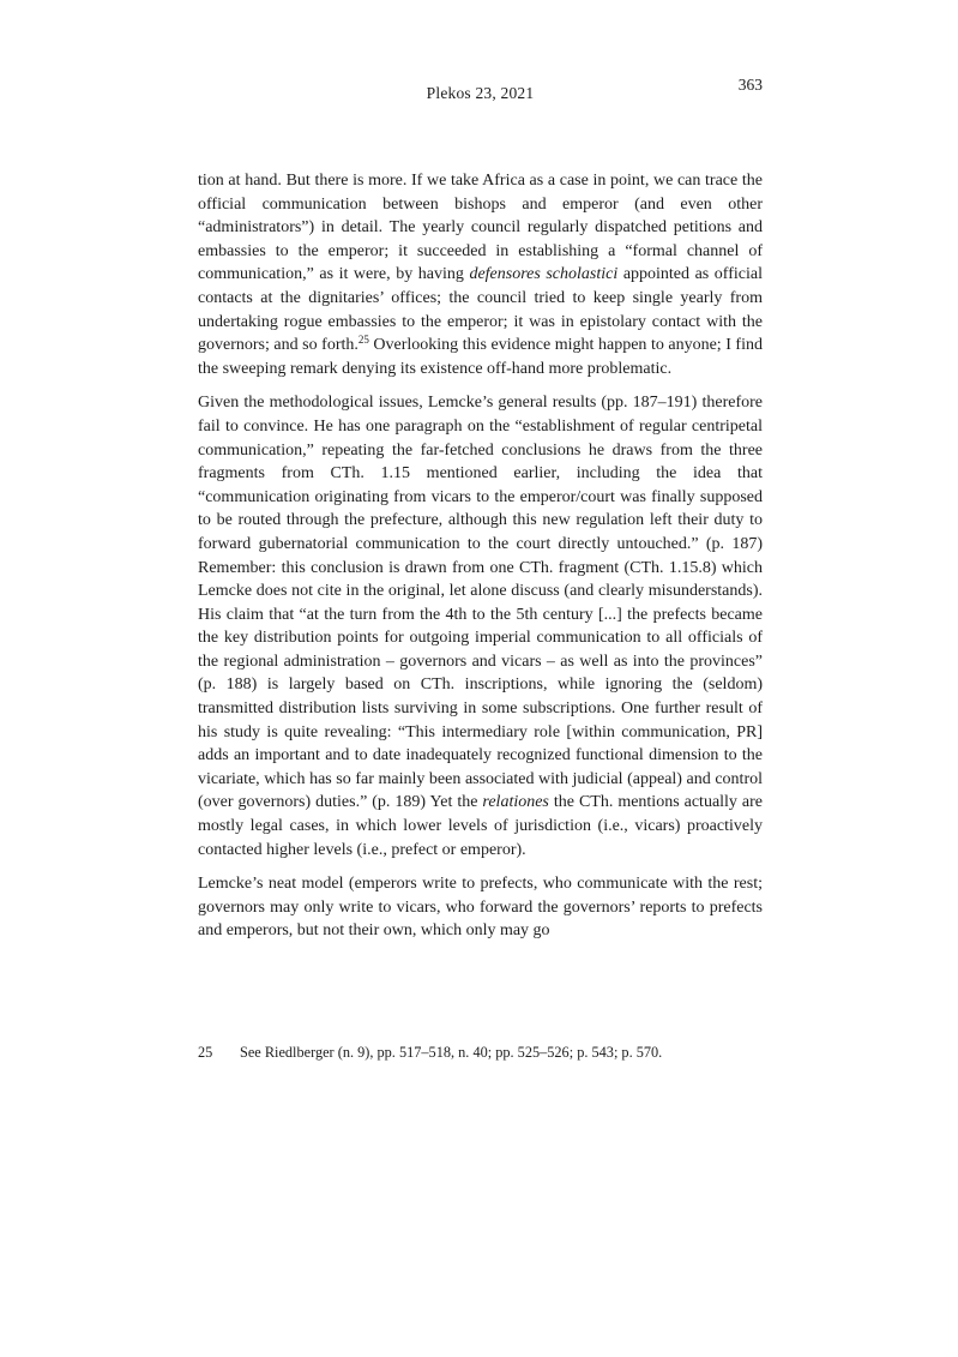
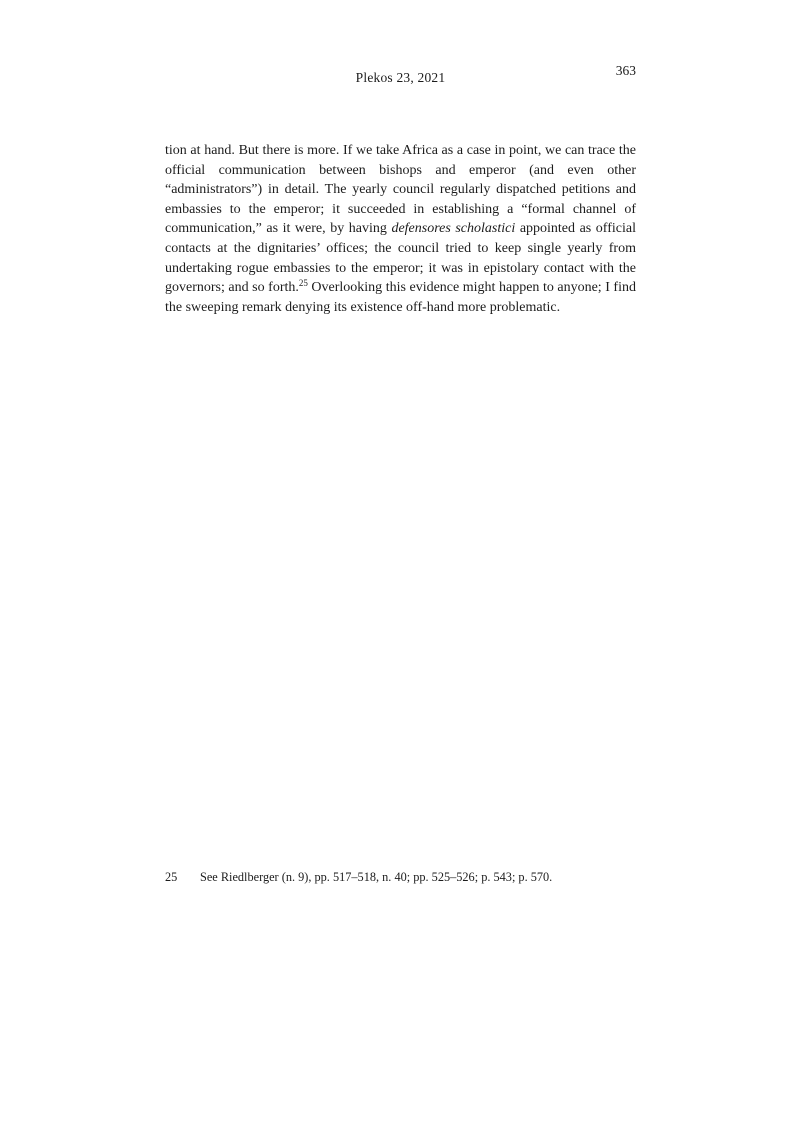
  Plekos 23, 2021
  363
  tion at hand. But there is more. If we take Africa as a case in point, we can trace the official communication between bishops and emperor (and even other “administrators”) in detail. The yearly council regularly dispatched petitions and embassies to the emperor; it succeeded in establishing a “formal channel of communication,” as it were, by having defensores scholastici appointed as official contacts at the dignitaries’ offices; the council tried to keep single yearly from undertaking rogue embassies to the emperor; it was in epistolary contact with the governors; and so forth.25 Overlooking this evidence might happen to anyone; I find the sweeping remark denying its existence off-hand more problematic.
- Given the methodological issues, Lemcke’s general results (pp. 187–191) therefore fail to convince. He has one paragraph on the “establishment of regular centripetal communication,” repeating the far-fetched conclusions he draws from the three fragments from CTh. 1.15 mentioned earlier, including the idea that “communication originating from vicars to the emperor/court was finally supposed to be routed through the prefecture, although this new regulation left their duty to forward gubernatorial communication to the court directly untouched.” (p. 187) Remember: this conclusion is drawn from one CTh. fragment (CTh. 1.15.8) which Lemcke does not cite in the original, let alone discuss (and clearly misunderstands). His claim that “at the turn from the 4th to the 5th century [...] the prefects became the key distribution points for outgoing imperial communication to all officials of the regional administration – governors and vicars – as well as into the provinces” (p. 188) is largely based on CTh. inscriptions, while ignoring the (seldom) transmitted distribution lists surviving in some subscriptions. One further result of his study is quite revealing: “This intermediary role [within communication, PR] adds an important and to date inadequately recognized functional dimension to the vicariate, which has so far mainly been associated with judicial (appeal) and control (over governors) duties.” (p. 189) Yet the relationes the CTh. mentions actually are mostly legal cases, in which lower levels of jurisdiction (i.e., vicars) proactively contacted higher levels (i.e., prefect or emperor).
- Lemcke’s neat model (emperors write to prefects, who communicate with the rest; governors may only write to vicars, who forward the governors’ reports to prefects and emperors, but not their own, which only may go
  25
  See Riedlberger (n. 9), pp. 517–518, n. 40; pp. 525–526; p. 543; p. 570.
